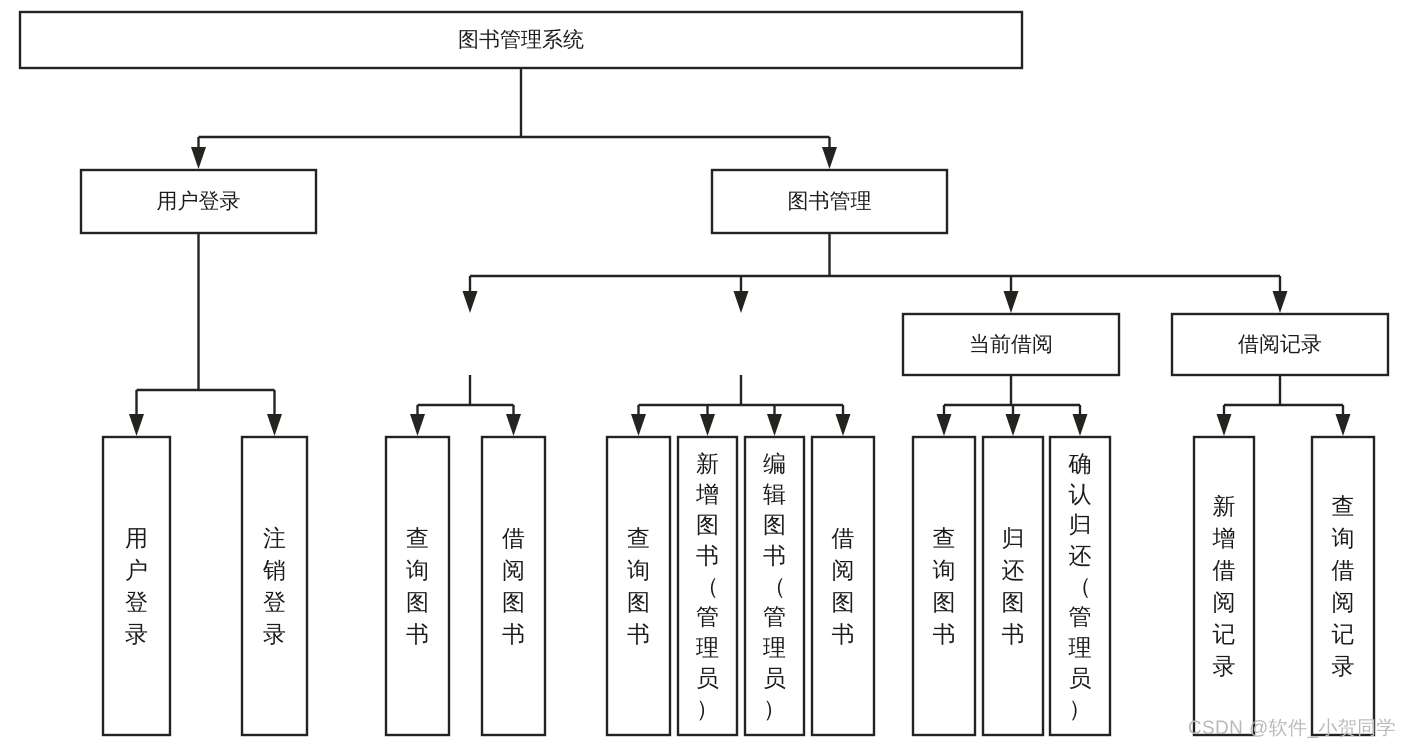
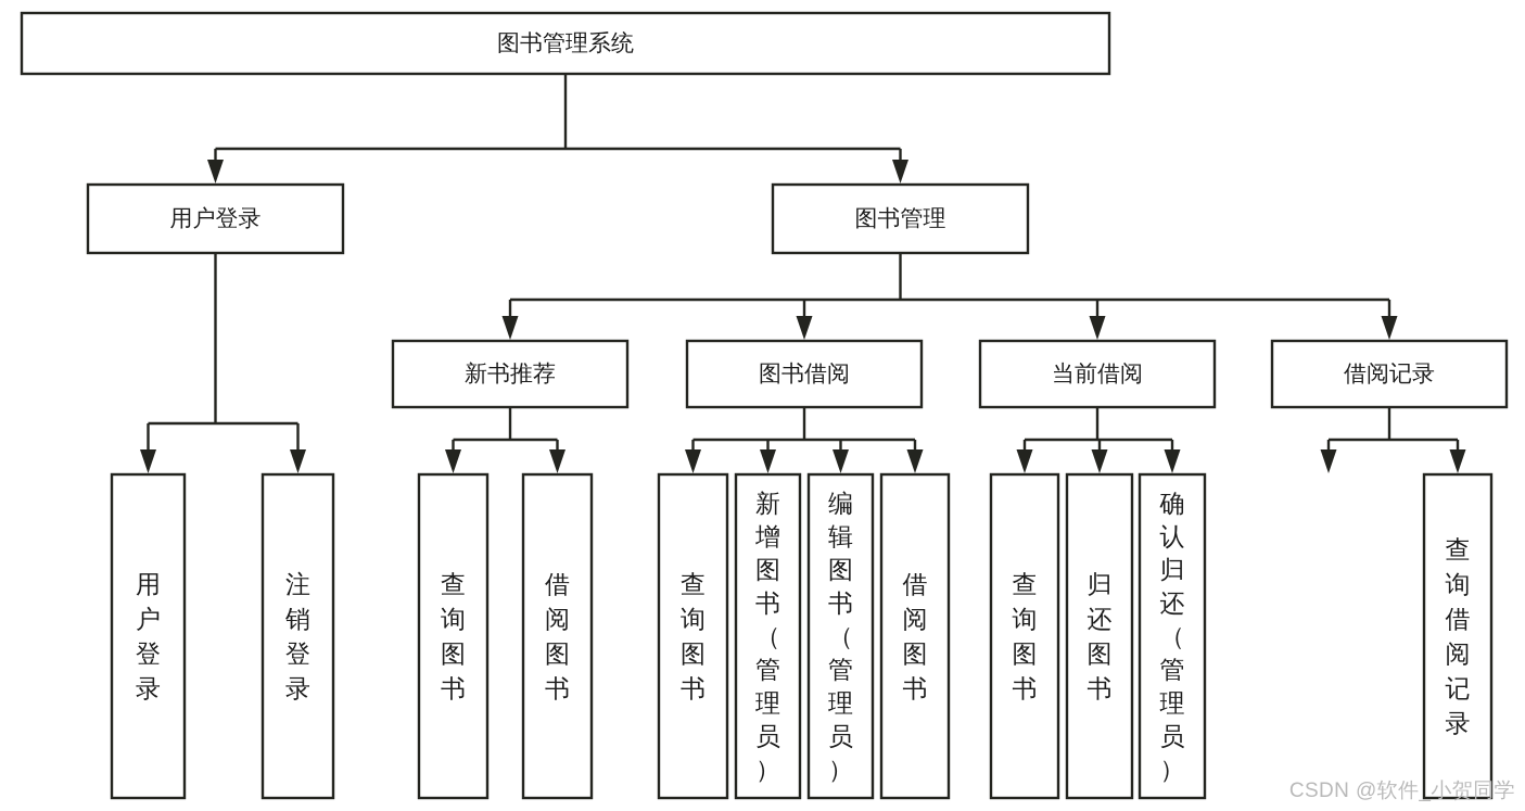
  图书管理系统
  用户登录
  图书管理
  用户登录
  注销登录
+ 新书推荐
+ 图书借阅
  当前借阅
  借阅记录
  查询图书
  借阅图书
  查询图书
  新增图书（管理员）
  编辑图书（管理员）
  借阅图书
  查询图书
  归还图书
  确认归还（管理员）
- 新增借阅记录
  查询借阅记录
  CSDN @软件_小贺同学
